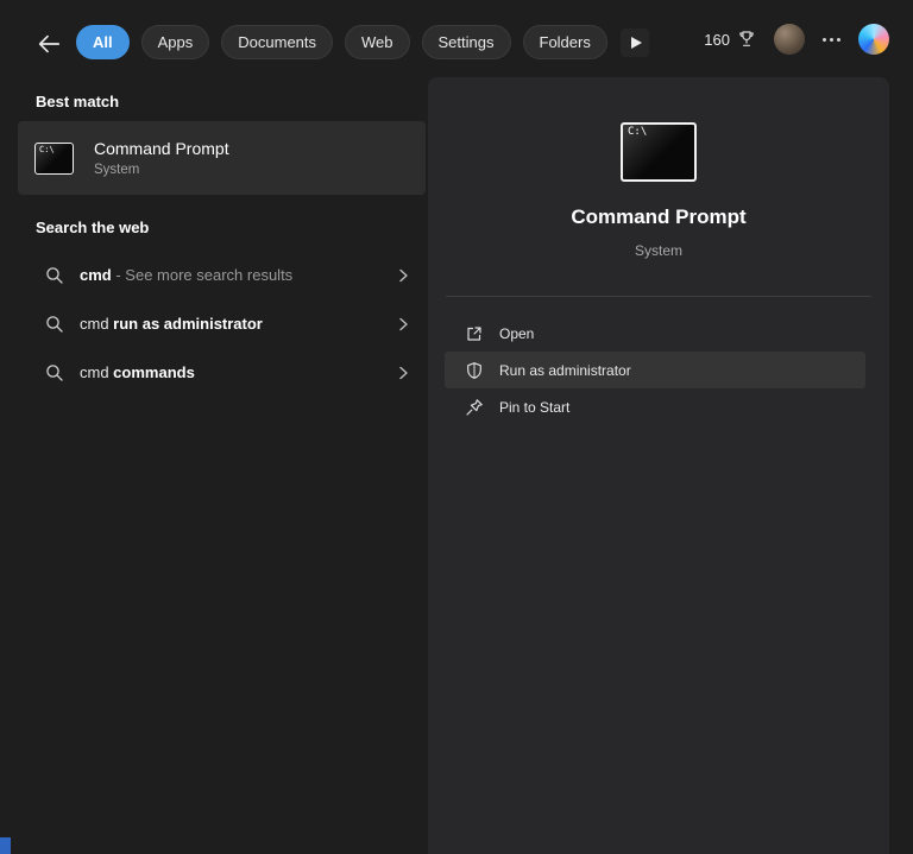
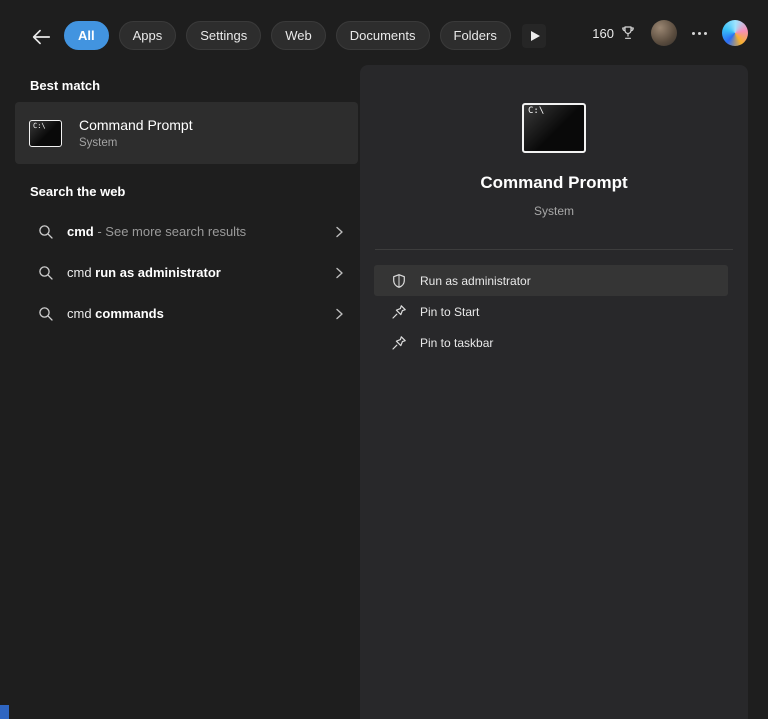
  All
  Apps
- Documents
+ Settings
  Web
- Settings
+ Documents
  Folders
  160
  Best match
  C:\
  Command Prompt
  System
  Search the web
  cmd - See more search results
  cmd run as administrator
  cmd commands
  C:\
  Command Prompt
  System
- Open
  Run as administrator
  Pin to Start
+ Pin to taskbar
